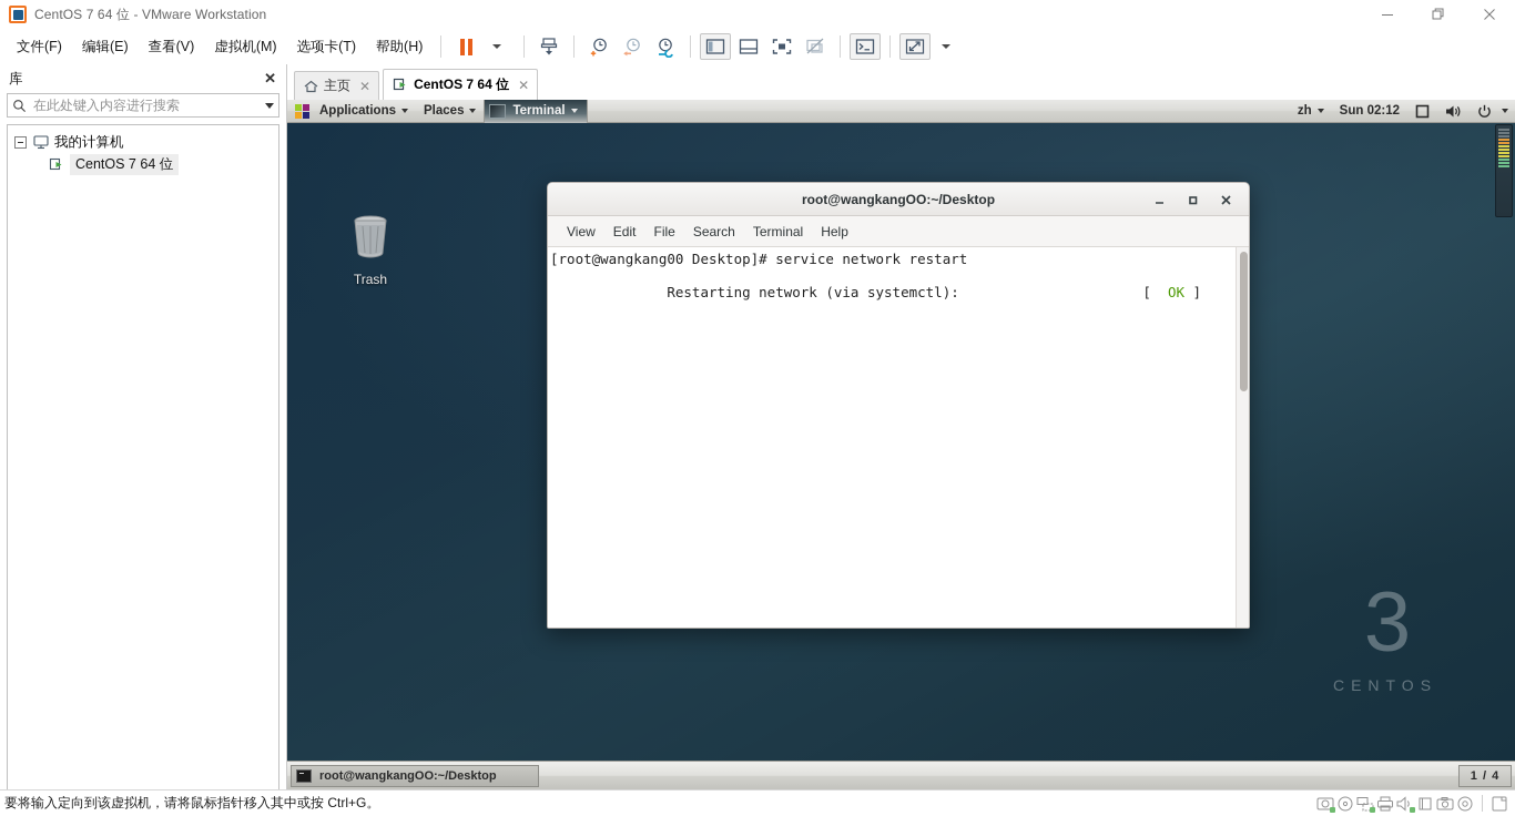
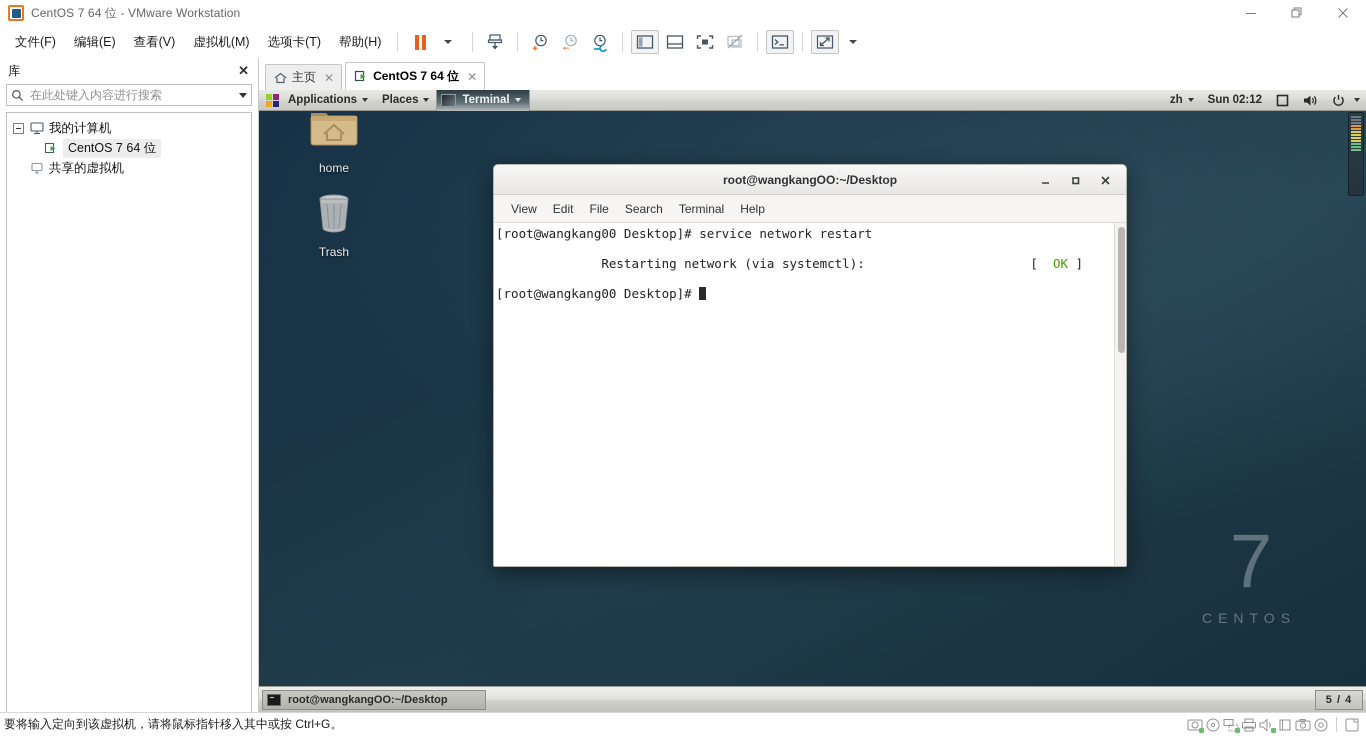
  CentOS 7 64 位 - VMware Workstation
  文件(F)
  编辑(E)
  查看(V)
  虚拟机(M)
  选项卡(T)
  帮助(H)
  库
  ✕
  在此处键入内容进行搜索
  我的计算机
  CentOS 7 64 位
+ 共享的虚拟机
  主页
  ✕
  CentOS 7 64 位
  ✕
- 3
+ 7
  CENTOS
+ home
  Trash
  Applications
  Places
  Terminal
  zh
  Sun 02:12
  root@wangkangOO:~/Desktop
  View
  Edit
  File
  Search
  Terminal
  Help
  [root@wangkang00 Desktop]# service network restart
  Restarting network (via systemctl): [ OK ]
+ [root@wangkang00 Desktop]#
  root@wangkangOO:~/Desktop
- 1 / 4
+ 5 / 4
  要将输入定向到该虚拟机，请将鼠标指针移入其中或按 Ctrl+G。
